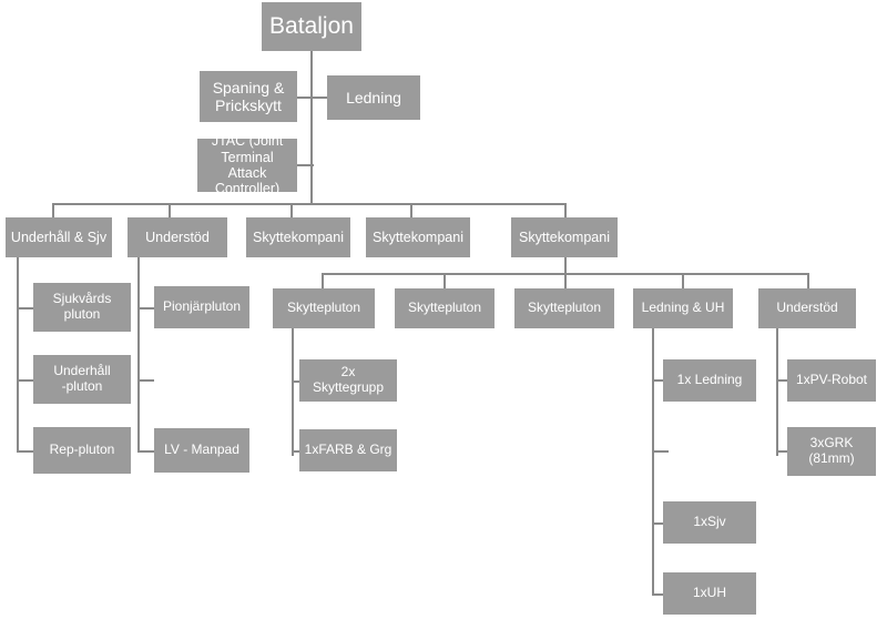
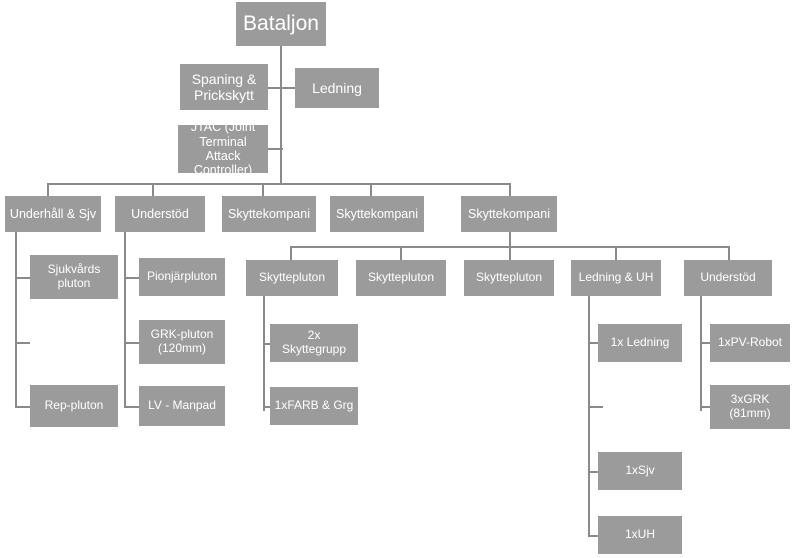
  Bataljon
  Spaning &
  Prickskytt
  Ledning
  JTAC (Joint
  Terminal Attack
  Controller)
  Underhåll & Sjv
  Understöd
  Skyttekompani
  Skyttekompani
  Skyttekompani
  Sjukvårds
  pluton
- Underhåll
- -pluton
  Rep-pluton
  Pionjärpluton
+ GRK-pluton
+ (120mm)
  LV - Manpad
  Skyttepluton
  Skyttepluton
  Skyttepluton
  Ledning & UH
  Understöd
  2x Skyttegrupp
  1xFARB & Grg
  1x Ledning
  1xSjv
  1xUH
  1xPV-Robot
  3xGRK
  (81mm)
